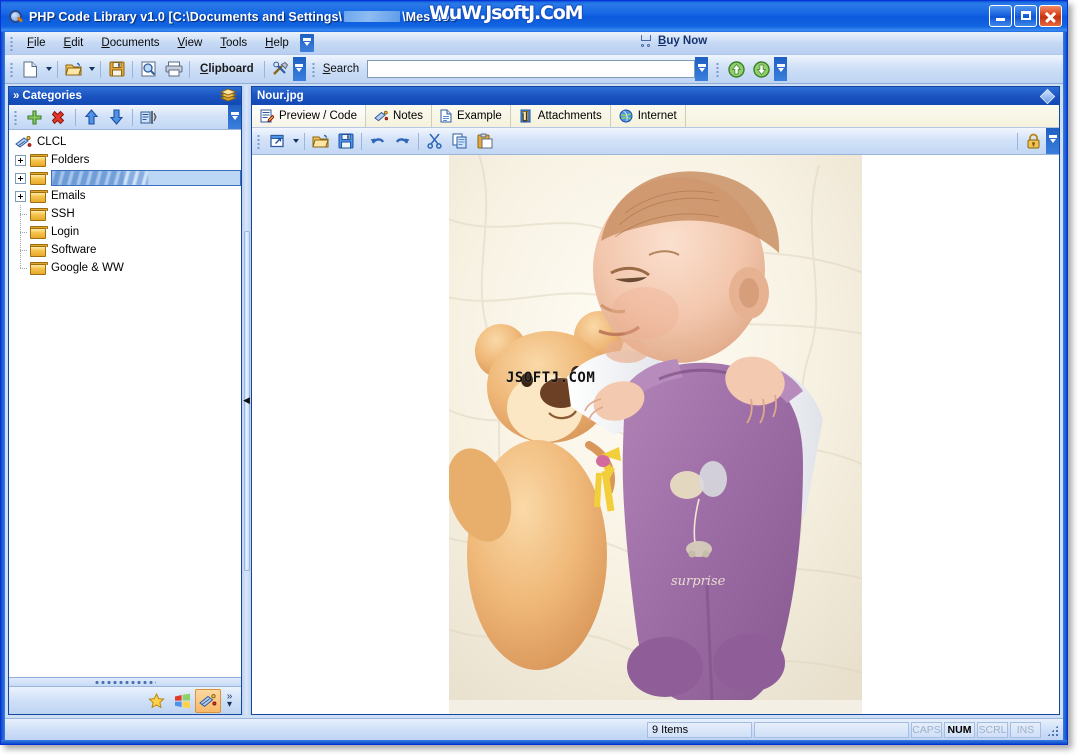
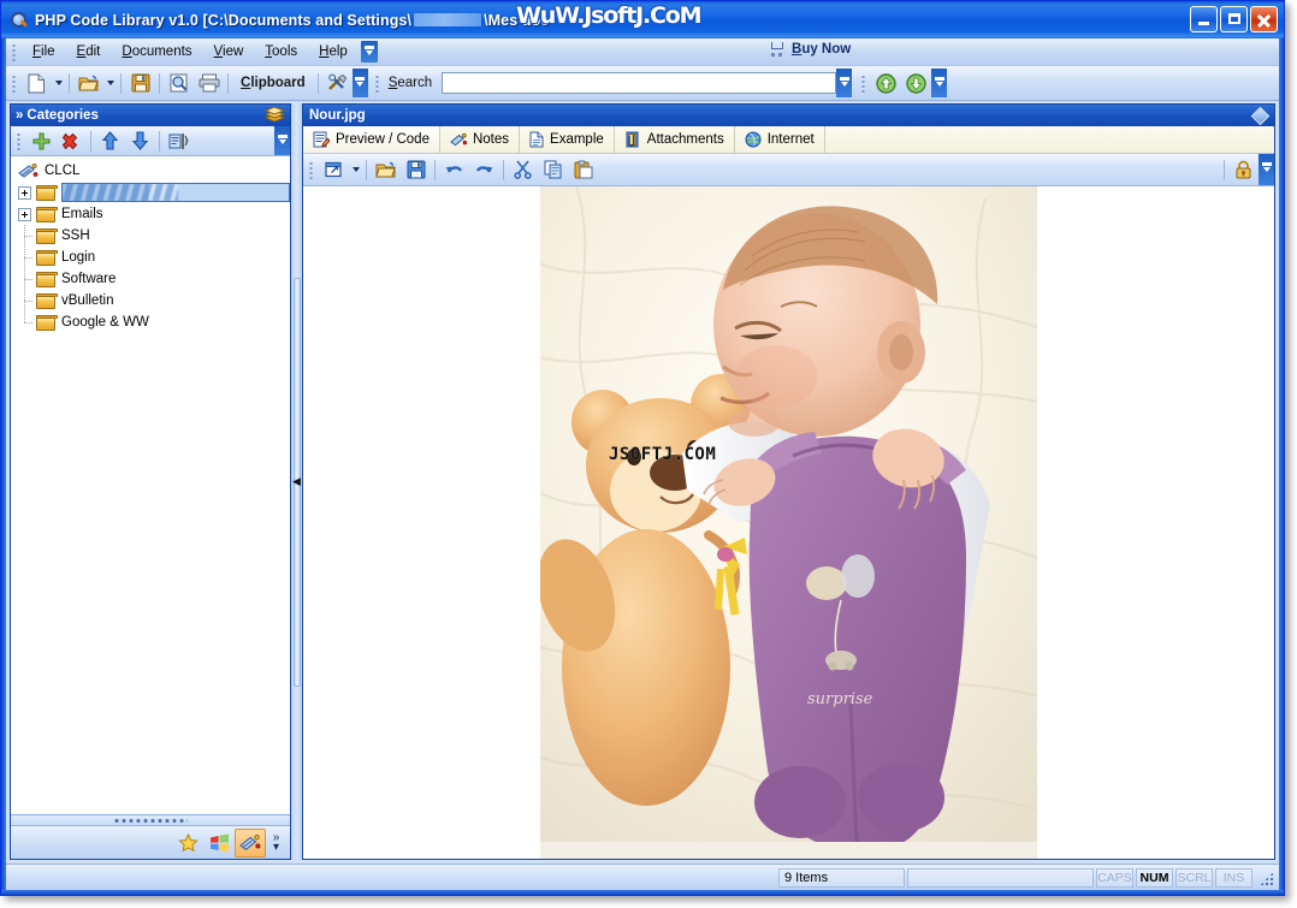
  PHP Code Library v1.0 [C:\Documents and Settings\ \Mes doc
  WuW.JsoftJ.CoM
  File
  Edit
  Documents
  View
  Tools
  Help
  Buy Now
  Clipboard
  Search
  »
  Categories
  CLCL
- Folders
  Emails
  SSH
  Login
  Software
+ vBulletin
  Google & WW
  »
  ▾
  ◀
  Nour.jpg
  Preview / Code
  Notes
  Example
  Attachments
  Internet
  surprise
  JSOFTJ.COM
  9 Items
  CAPS
  NUM
  SCRL
  INS
